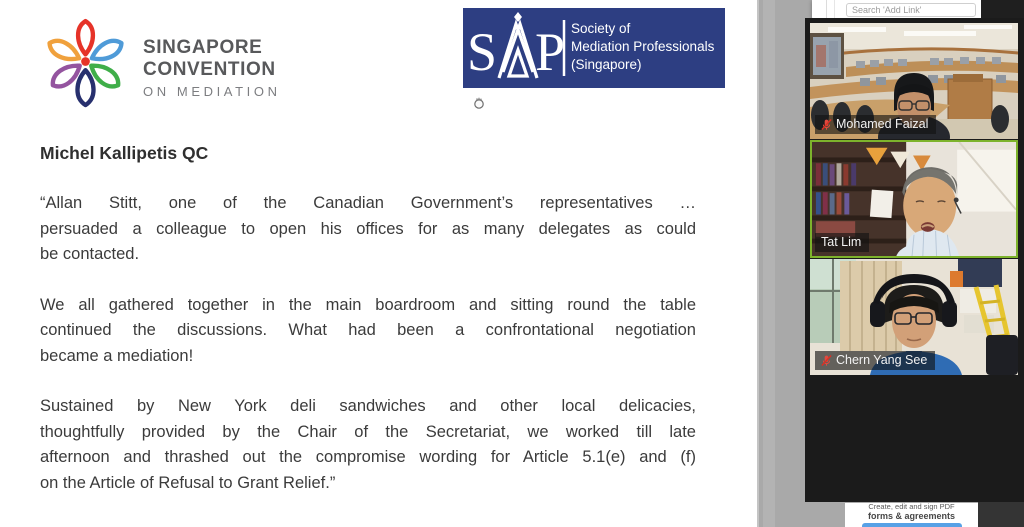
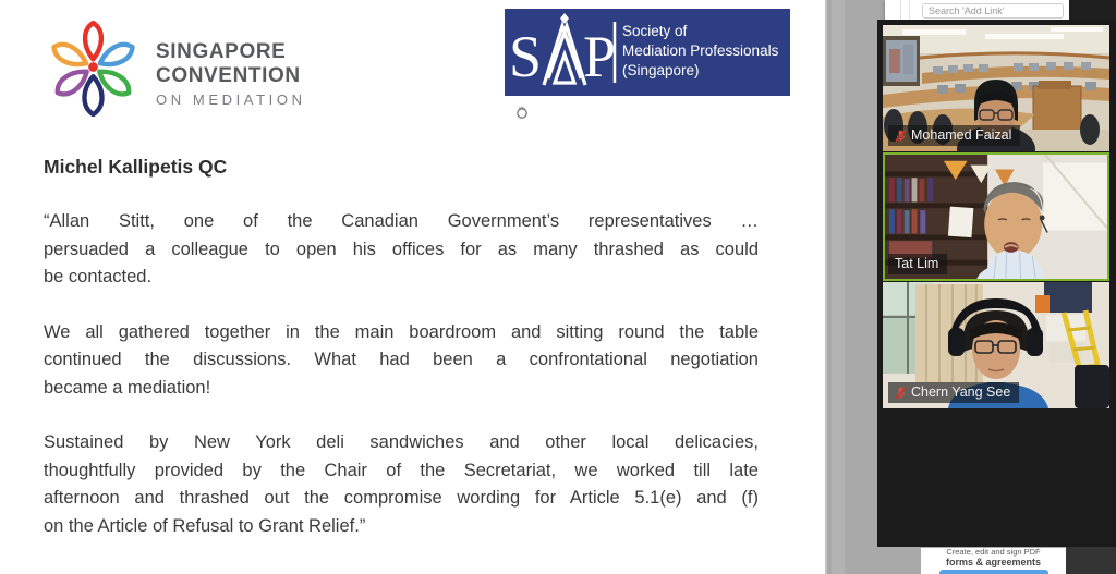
  SINGAPORE
  CONVENTION
  ON MEDIATION
  S
  P
  Society of
  Mediation Professionals
  (Singapore)
  Michel Kallipetis QC
  “Allan Stitt, one of the Canadian Government’s representatives …
- persuaded a colleague to open his offices for as many delegates as could
+ persuaded a colleague to open his offices for as many thrashed as could
  be contacted.
  We all gathered together in the main boardroom and sitting round the table
  continued the discussions. What had been a confrontational negotiation
  became a mediation!
  Sustained by New York deli sandwiches and other local delicacies,
  thoughtfully provided by the Chair of the Secretariat, we worked till late
  afternoon and thrashed out the compromise wording for Article 5.1(e) and (f)
  on the Article of Refusal to Grant Relief.”
  Search 'Add Link'
  Mohamed Faizal
  Tat Lim
  Chern Yang See
  Create, edit and sign PDF
  forms & agreements
